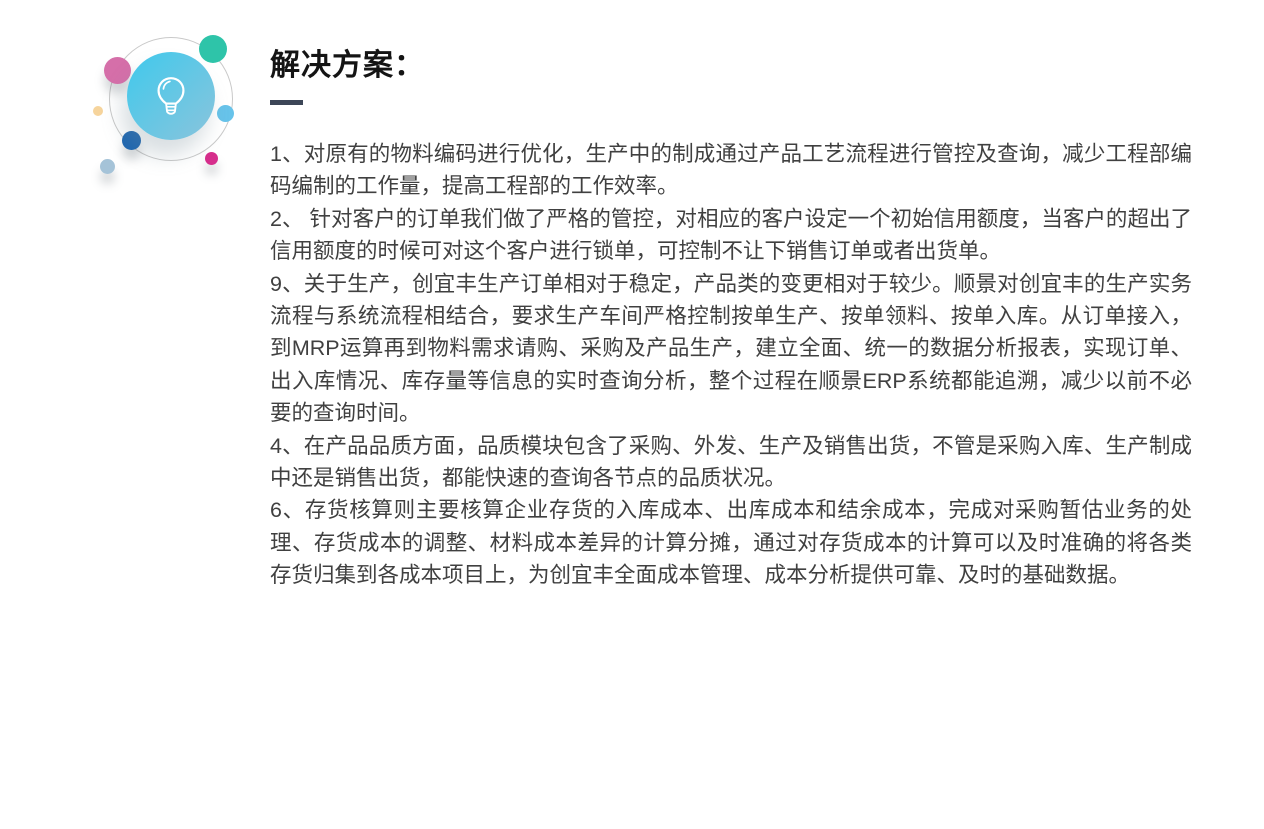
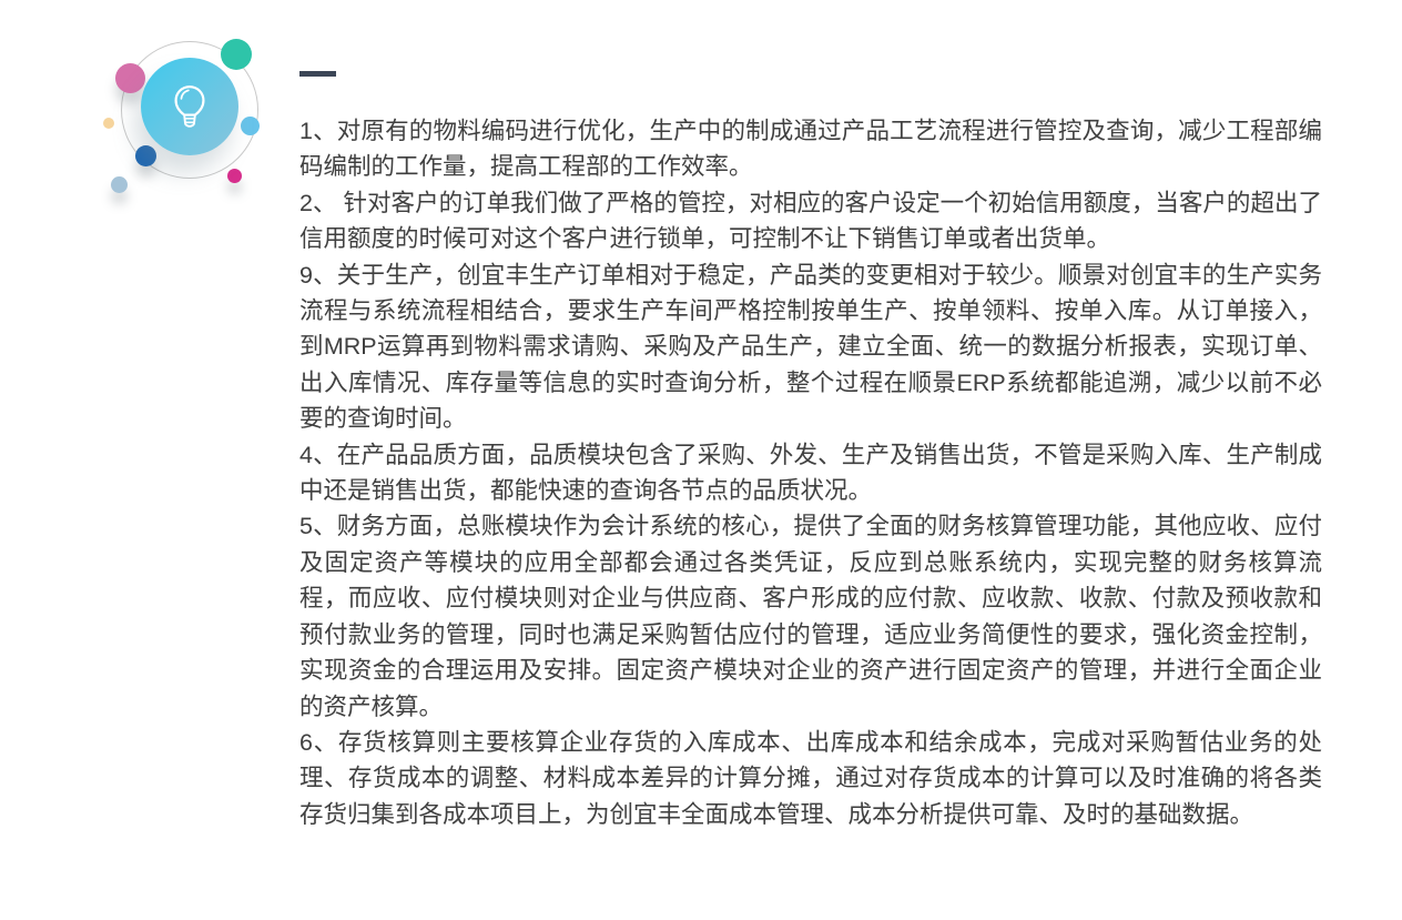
- 解决方案：
  1、对原有的物料编码进行优化，生产中的制成通过产品工艺流程进行管控及查询，减少工程部编码编制的工作量，提高工程部的工作效率。
  2、 针对客户的订单我们做了严格的管控，对相应的客户设定一个初始信用额度，当客户的超出了信用额度的时候可对这个客户进行锁单，可控制不让下销售订单或者出货单。
  9、关于生产，创宜丰生产订单相对于稳定，产品类的变更相对于较少。顺景对创宜丰的生产实务流程与系统流程相结合，要求生产车间严格控制按单生产、按单领料、按单入库。从订单接入，到MRP运算再到物料需求请购、采购及产品生产，建立全面、统一的数据分析报表，实现订单、出入库情况、库存量等信息的实时查询分析，整个过程在顺景ERP系统都能追溯，减少以前不必要的查询时间。
  4、在产品品质方面，品质模块包含了采购、外发、生产及销售出货，不管是采购入库、生产制成中还是销售出货，都能快速的查询各节点的品质状况。
+ 5、财务方面，总账模块作为会计系统的核心，提供了全面的财务核算管理功能，其他应收、应付及固定资产等模块的应用全部都会通过各类凭证，反应到总账系统内，实现完整的财务核算流程，而应收、应付模块则对企业与供应商、客户形成的应付款、应收款、收款、付款及预收款和预付款业务的管理，同时也满足采购暂估应付的管理，适应业务简便性的要求，强化资金控制，实现资金的合理运用及安排。固定资产模块对企业的资产进行固定资产的管理，并进行全面企业的资产核算。
  6、存货核算则主要核算企业存货的入库成本、出库成本和结余成本，完成对采购暂估业务的处理、存货成本的调整、材料成本差异的计算分摊，通过对存货成本的计算可以及时准确的将各类存货归集到各成本项目上，为创宜丰全面成本管理、成本分析提供可靠、及时的基础数据。
